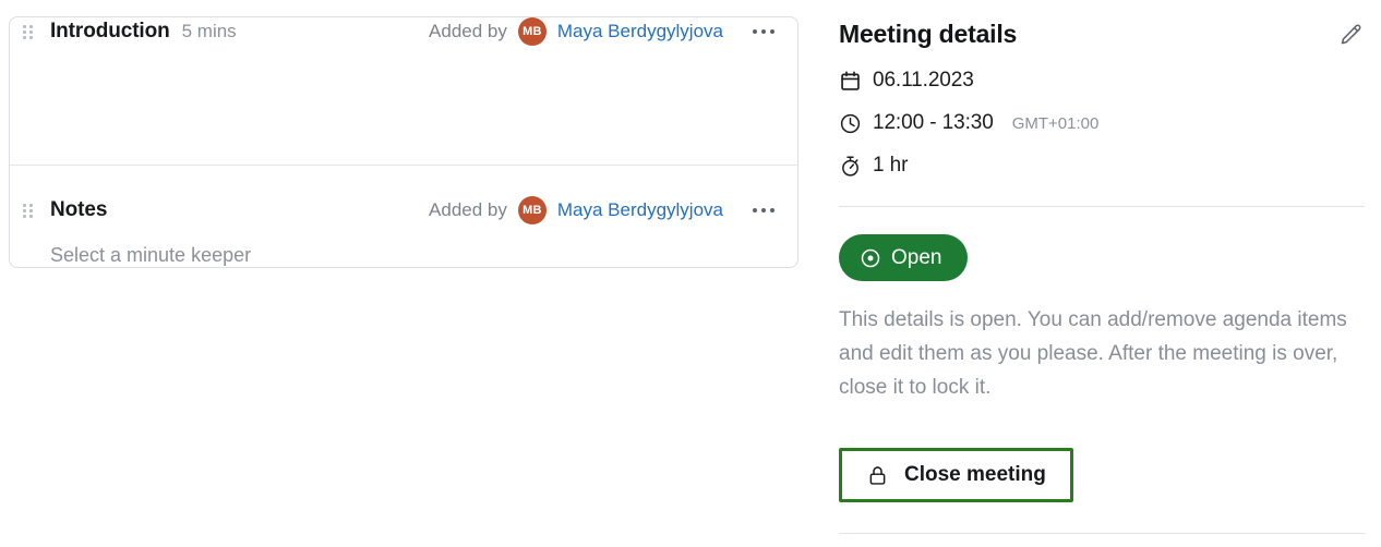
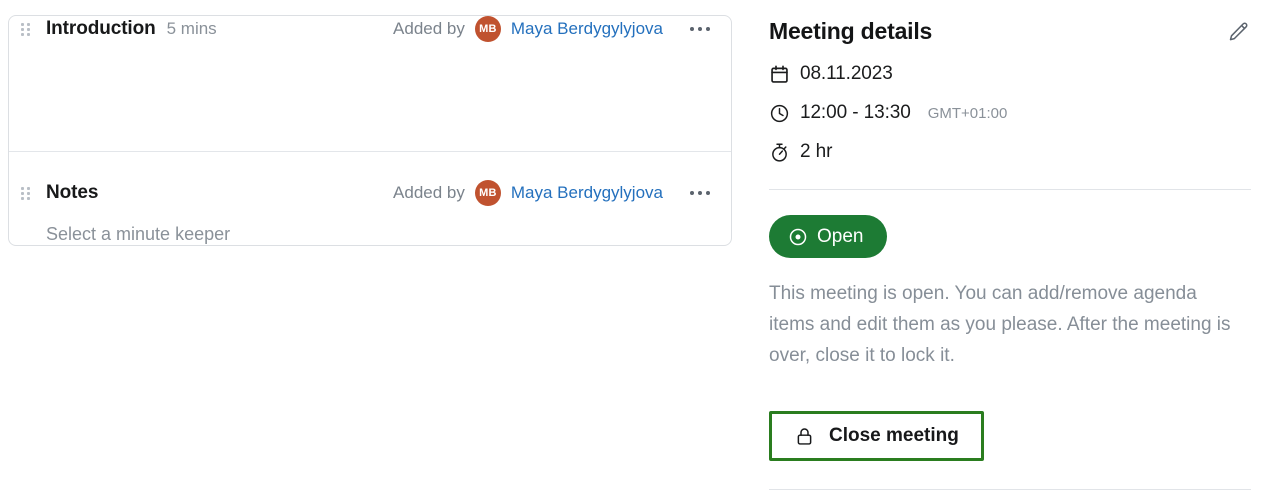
  Introduction
  5 mins
  Added by
  MB
  Maya Berdygylyjova
  Notes
  Added by
  MB
  Maya Berdygylyjova
  Select a minute keeper
  Meeting details
- 06.11.2023
+ 08.11.2023
  12:00 - 13:30
  GMT+01:00
- 1 hr
+ 2 hr
  Open
- This details is open. You can add/remove agenda items and edit them as you please. After the meeting is over, close it to lock it.
+ This meeting is open. You can add/remove agenda items and edit them as you please. After the meeting is over, close it to lock it.
  Close meeting
